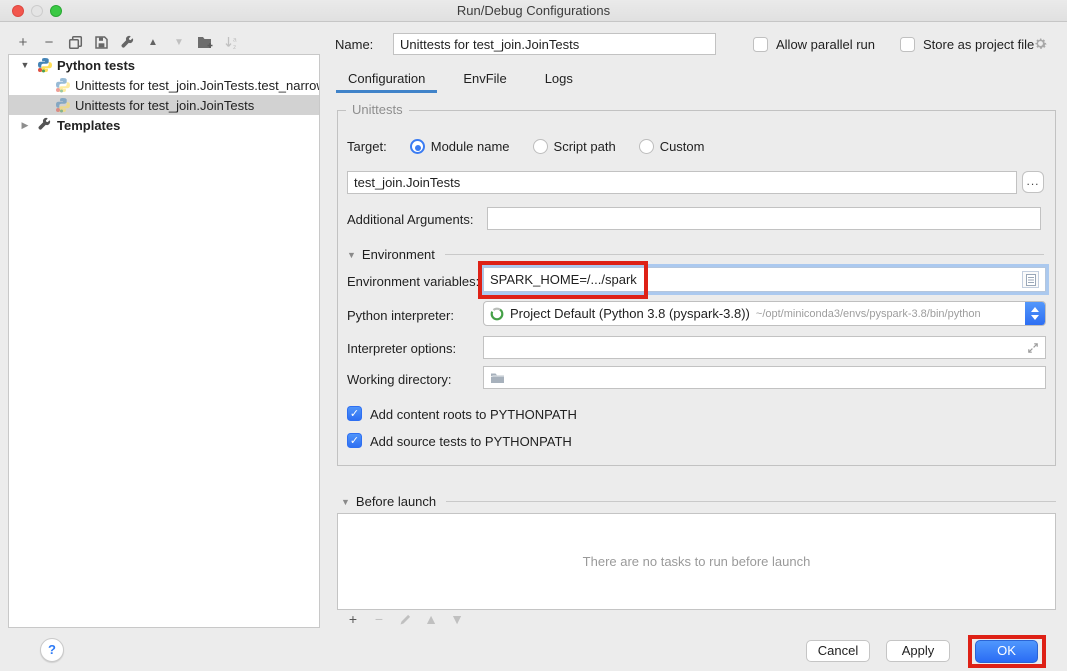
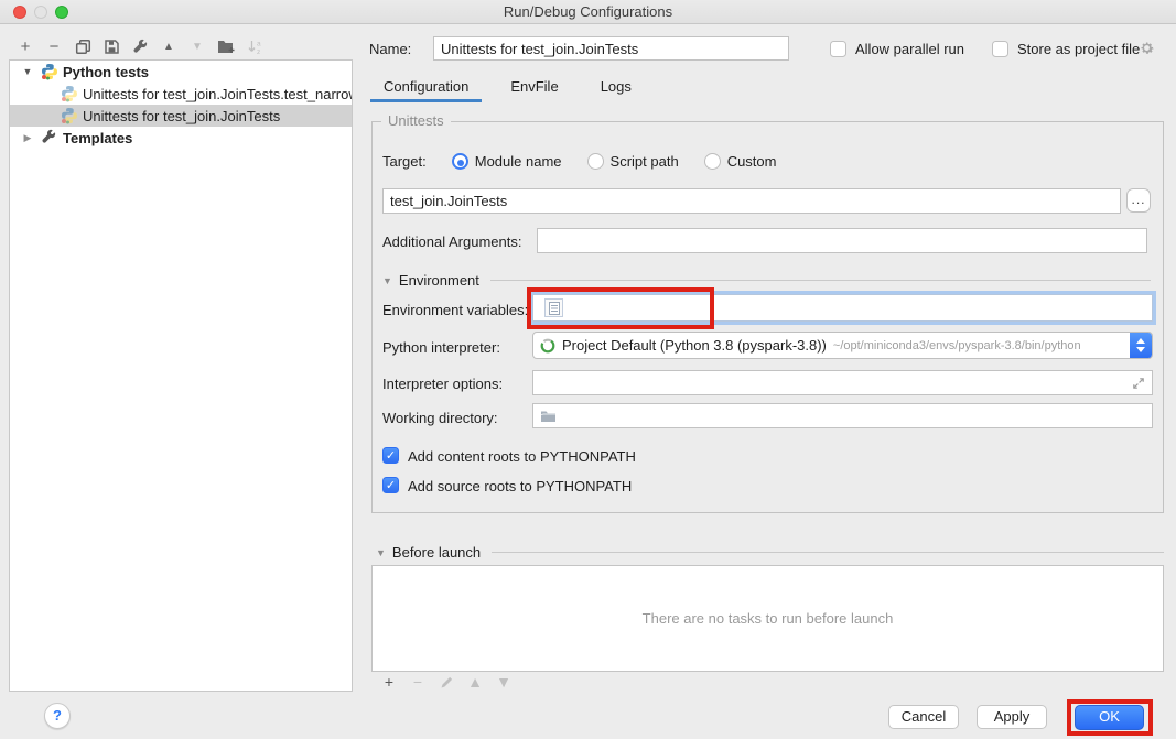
  Run/Debug Configurations
  +
  −
  ▲
  ▼
  ▼
  Python tests
  Unittests for test_join.JoinTests.test_narro
  Unittests for test_join.JoinTests
  ▶
  Templates
  Name:
  Unittests for test_join.JoinTests
  Allow parallel run
  Store as project file
  Configuration
  EnvFile
  Logs
  Unittests
  Target:
  Module name
  Script path
  Custom
  test_join.JoinTests
  ...
  Additional Arguments:
  ▼
  Environment
  Environment variables:
- SPARK_HOME=/.../spark
  Python interpreter:
  Project Default (Python 3.8 (pyspark-3.8))
  ~/opt/miniconda3/envs/pyspark-3.8/bin/python
  Interpreter options:
  Working directory:
  ✓
  Add content roots to PYTHONPATH
  ✓
- Add source tests to PYTHONPATH
+ Add source roots to PYTHONPATH
  ▼
  Before launch
  There are no tasks to run before launch
  +
  −
  ▲
  ▼
  ?
  Cancel
  Apply
  OK
